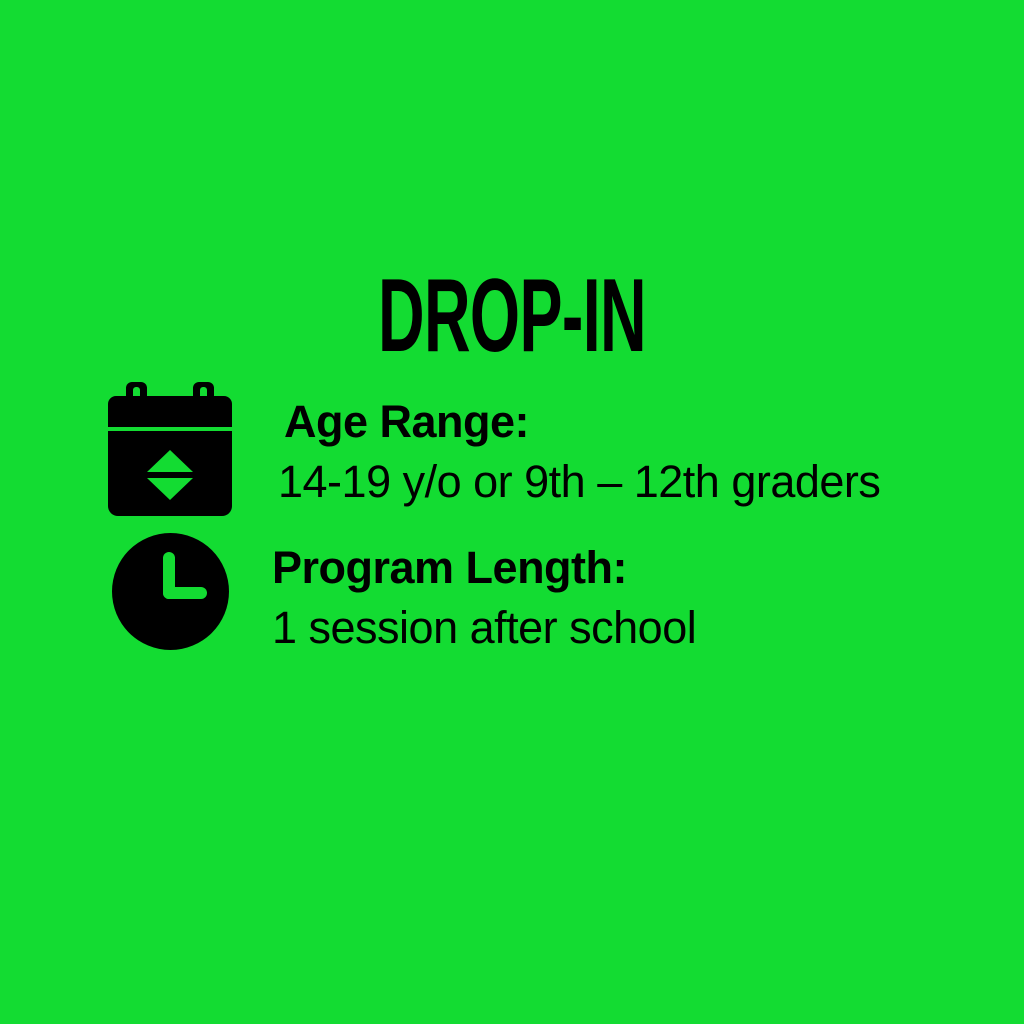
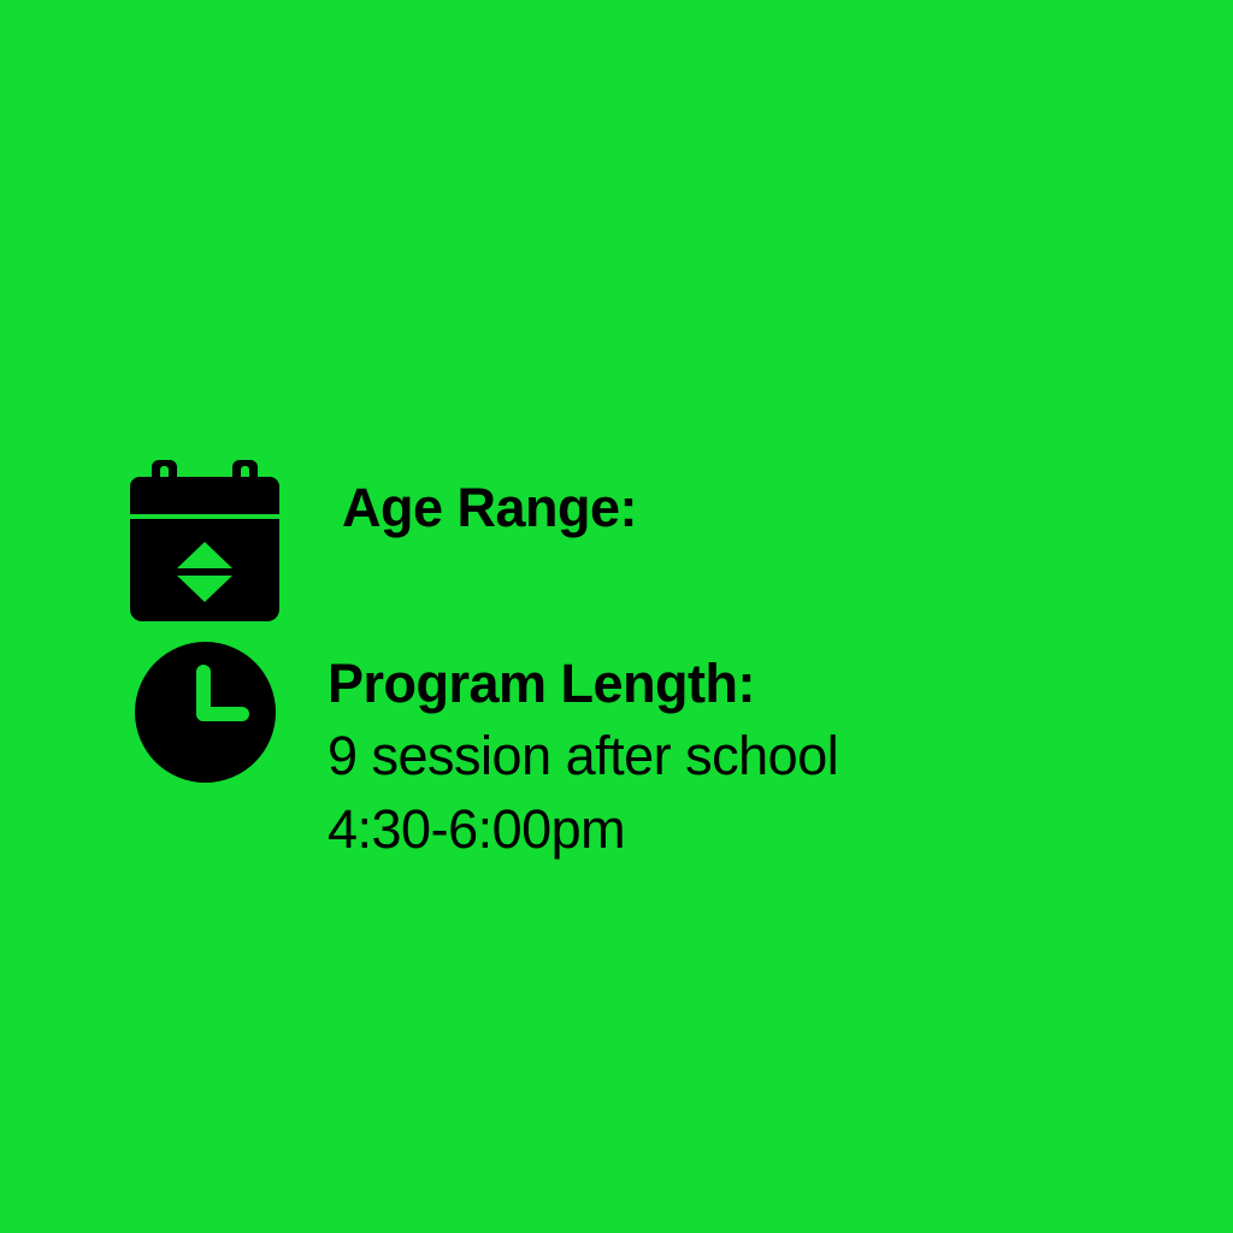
- DROP-IN
  Age Range:
- 14-19 y/o or 9th – 12th graders
  Program Length:
- 1 session after school
+ 9 session after school
+ 4:30-6:00pm
